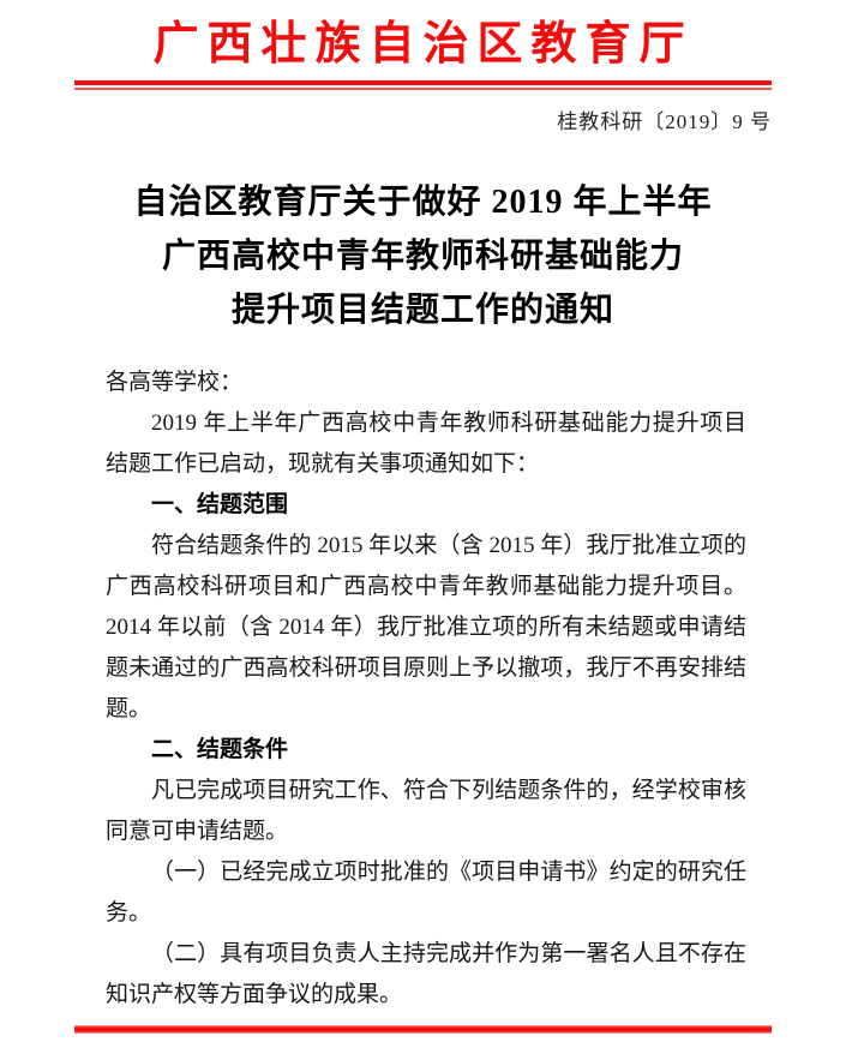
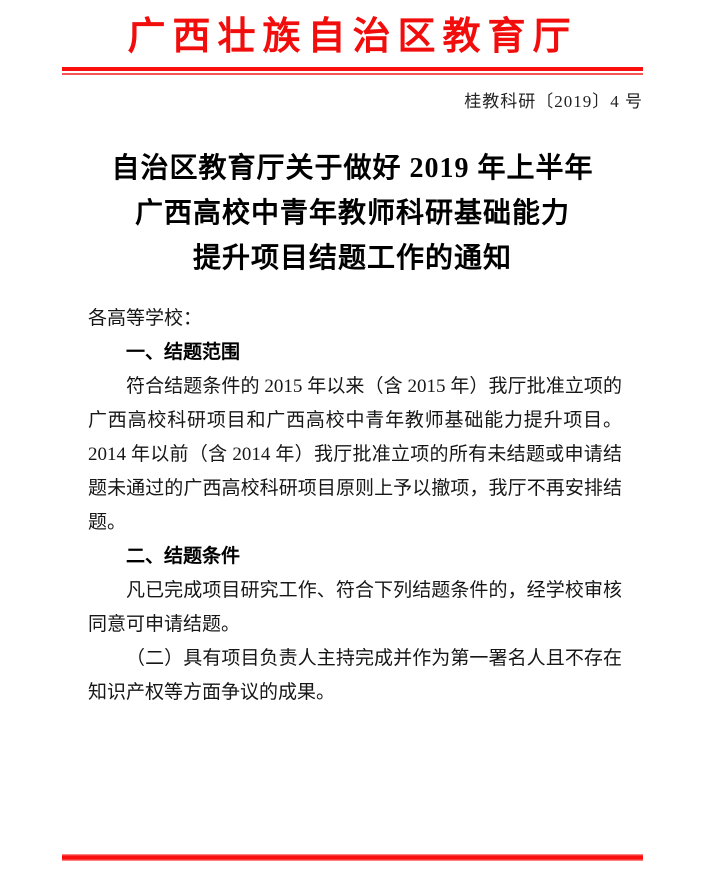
  广西壮族自治区教育厅
- 桂教科研〔2019〕9 号
+ 桂教科研〔2019〕4 号
  自治区教育厅关于做好 2019 年上半年
  广西高校中青年教师科研基础能力
  提升项目结题工作的通知
  各高等学校：
- 2019 年上半年广西高校中青年教师科研基础能力提升项目结题工作已启动，现就有关事项通知如下：
  一、结题范围
  符合结题条件的 2015 年以来（含 2015 年）我厅批准立项的广西高校科研项目和广西高校中青年教师基础能力提升项目。2014 年以前（含 2014 年）我厅批准立项的所有未结题或申请结题未通过的广西高校科研项目原则上予以撤项，我厅不再安排结题。
  二、结题条件
  凡已完成项目研究工作、符合下列结题条件的，经学校审核同意可申请结题。
- （一）已经完成立项时批准的《项目申请书》约定的研究任务。
  （二）具有项目负责人主持完成并作为第一署名人且不存在知识产权等方面争议的成果。
